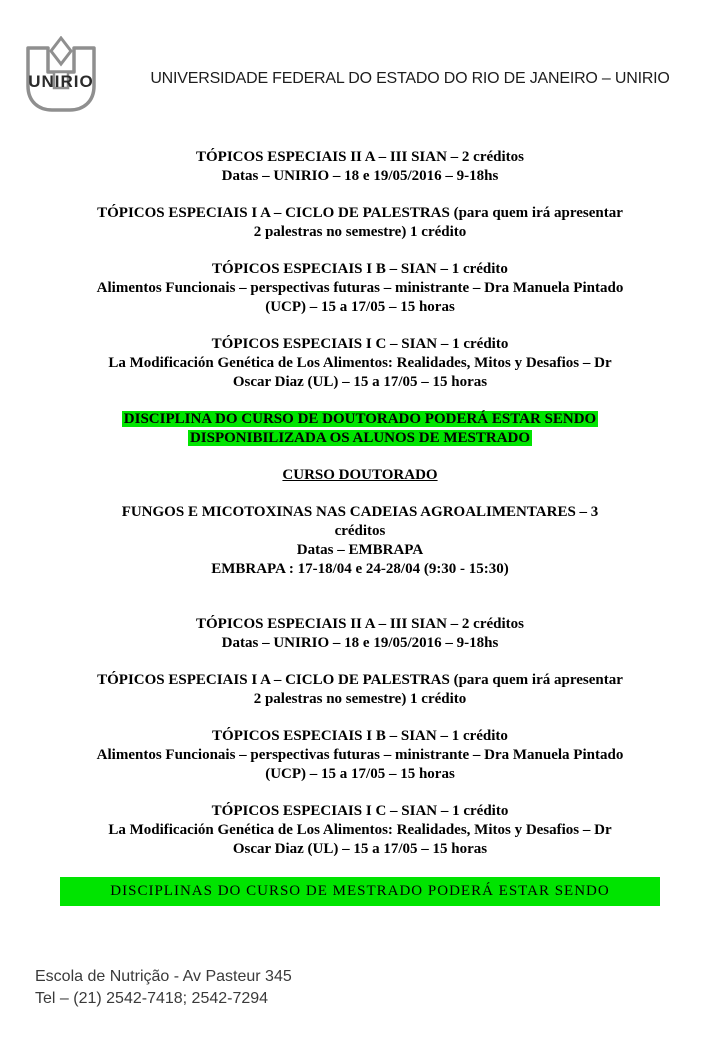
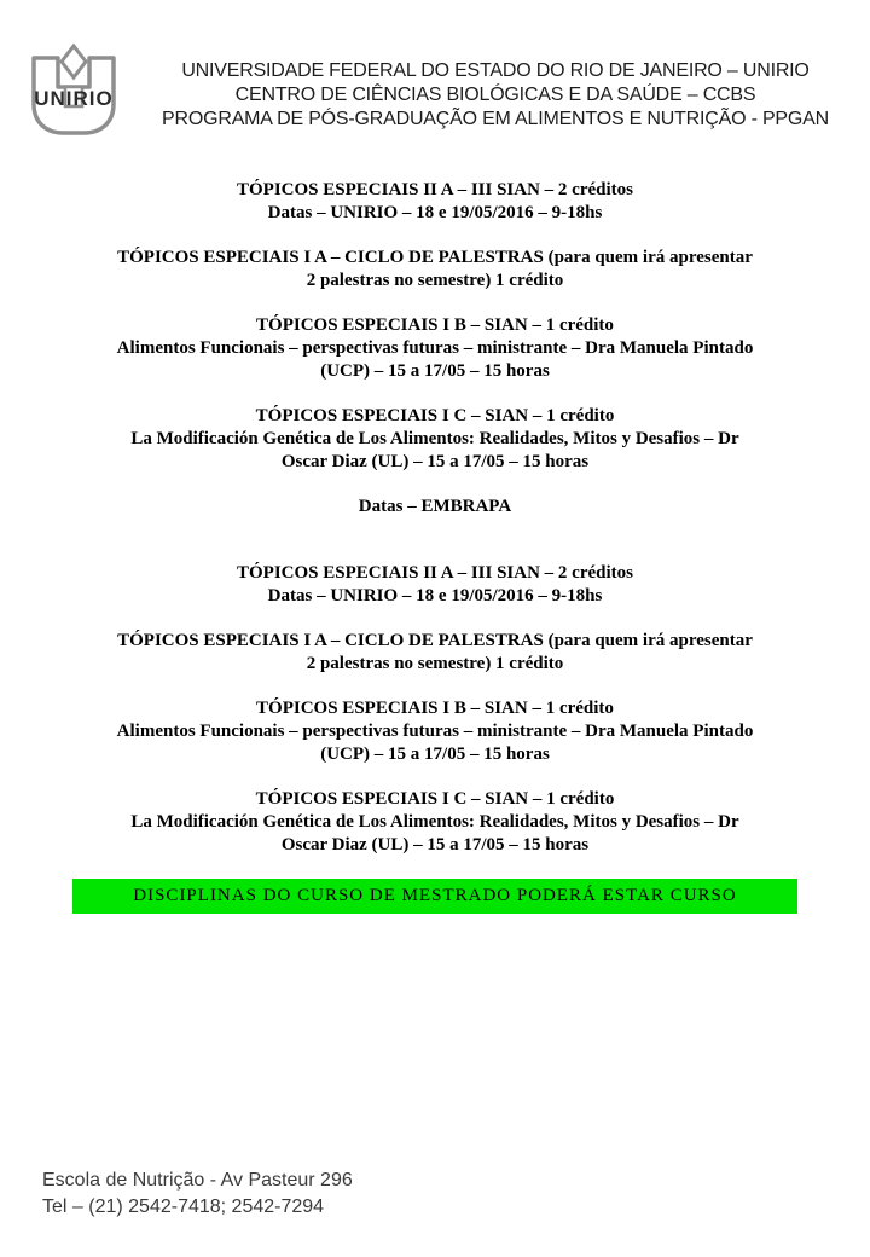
  UNIRIO
  UNIVERSIDADE FEDERAL DO ESTADO DO RIO DE JANEIRO – UNIRIO
+ CENTRO DE CIÊNCIAS BIOLÓGICAS E DA SAÚDE – CCBS
+ PROGRAMA DE PÓS-GRADUAÇÃO EM ALIMENTOS E NUTRIÇÃO - PPGAN
  TÓPICOS ESPECIAIS II A – III SIAN – 2 créditos
  Datas – UNIRIO – 18 e 19/05/2016 – 9-18hs
  TÓPICOS ESPECIAIS I A – CICLO DE PALESTRAS (para quem irá apresentar
  2 palestras no semestre) 1 crédito
  TÓPICOS ESPECIAIS I B – SIAN – 1 crédito
  Alimentos Funcionais – perspectivas futuras – ministrante – Dra Manuela Pintado
  (UCP) – 15 a 17/05 – 15 horas
  TÓPICOS ESPECIAIS I C – SIAN – 1 crédito
  La Modificación Genética de Los Alimentos: Realidades, Mitos y Desafios – Dr
  Oscar Diaz (UL) – 15 a 17/05 – 15 horas
- DISCIPLINA DO CURSO DE DOUTORADO PODERÁ ESTAR SENDO
- DISPONIBILIZADA OS ALUNOS DE MESTRADO
- CURSO DOUTORADO
- FUNGOS E MICOTOXINAS NAS CADEIAS AGROALIMENTARES – 3
- créditos
  Datas – EMBRAPA
- EMBRAPA : 17-18/04 e 24-28/04 (9:30 - 15:30)
  TÓPICOS ESPECIAIS II A – III SIAN – 2 créditos
  Datas – UNIRIO – 18 e 19/05/2016 – 9-18hs
  TÓPICOS ESPECIAIS I A – CICLO DE PALESTRAS (para quem irá apresentar
  2 palestras no semestre) 1 crédito
  TÓPICOS ESPECIAIS I B – SIAN – 1 crédito
  Alimentos Funcionais – perspectivas futuras – ministrante – Dra Manuela Pintado
  (UCP) – 15 a 17/05 – 15 horas
  TÓPICOS ESPECIAIS I C – SIAN – 1 crédito
  La Modificación Genética de Los Alimentos: Realidades, Mitos y Desafios – Dr
  Oscar Diaz (UL) – 15 a 17/05 – 15 horas
- DISCIPLINAS DO CURSO DE MESTRADO PODERÁ ESTAR SENDO
+ DISCIPLINAS DO CURSO DE MESTRADO PODERÁ ESTAR CURSO
- Escola de Nutrição - Av Pasteur 345
+ Escola de Nutrição - Av Pasteur 296
  Tel – (21) 2542-7418; 2542-7294
